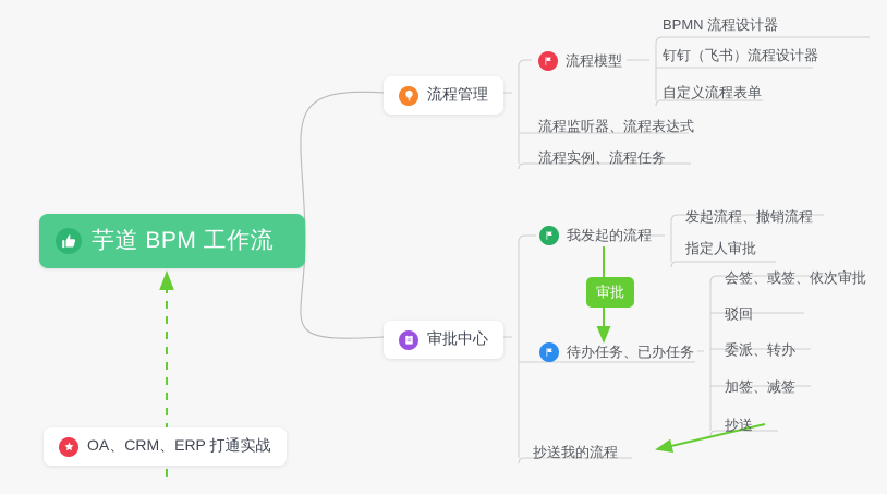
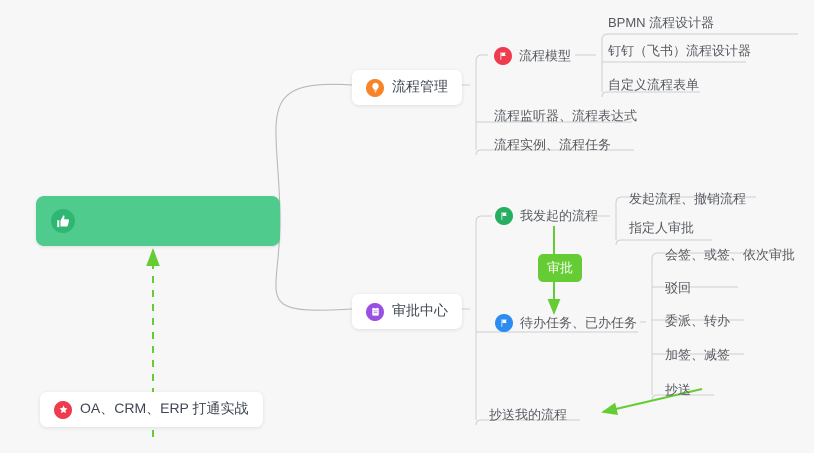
- 芋道 BPM 工作流
  流程管理
  流程模型
  BPMN 流程设计器
  钉钉（飞书）流程设计器
  自定义流程表单
  流程监听器、流程表达式
  流程实例、流程任务
  审批中心
  我发起的流程
  发起流程、撤销流程
  指定人审批
  待办任务、已办任务
  会签、或签、依次审批
  驳回
  委派、转办
  加签、减签
  抄送
  抄送我的流程
  审批
  OA、CRM、ERP 打通实战
